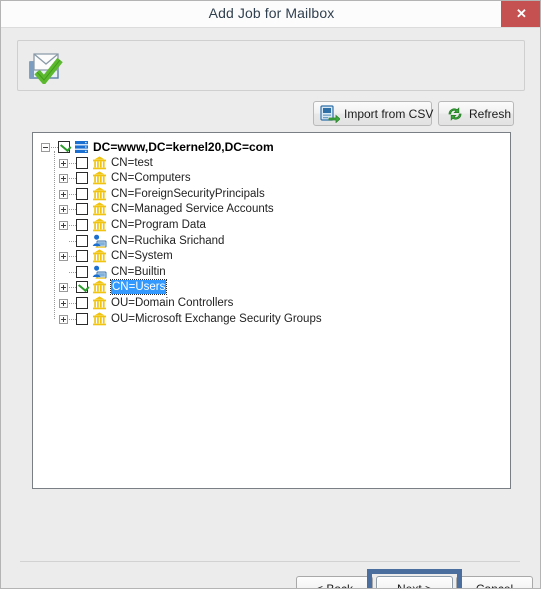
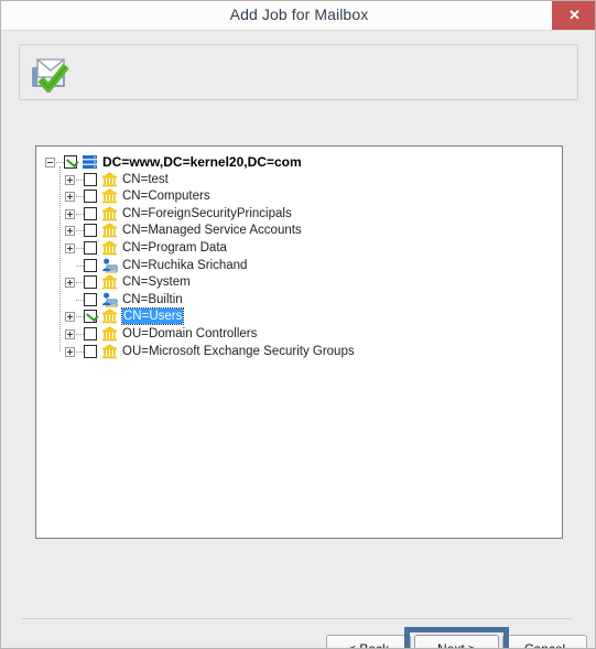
  Add Job for Mailbox
  ✕
- Import from CSV
- Refresh
  DC=www,DC=kernel20,DC=com
  CN=test
  CN=Computers
  CN=ForeignSecurityPrincipals
  CN=Managed Service Accounts
  CN=Program Data
  CN=Ruchika Srichand
  CN=System
  CN=Builtin
  CN=Users
  OU=Domain Controllers
  OU=Microsoft Exchange Security Groups
